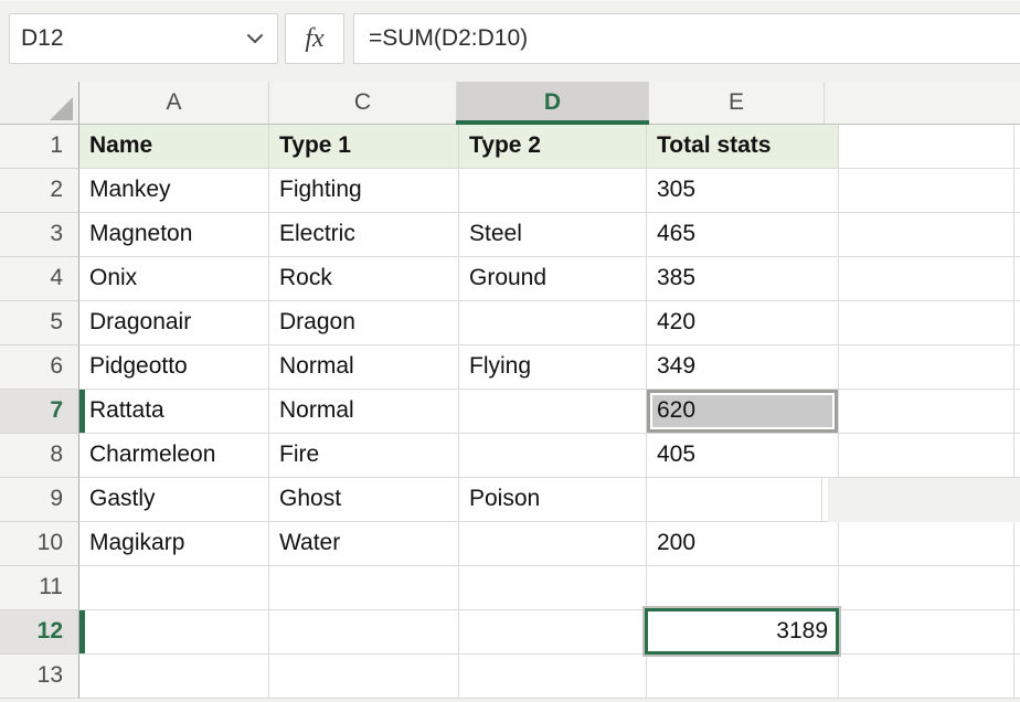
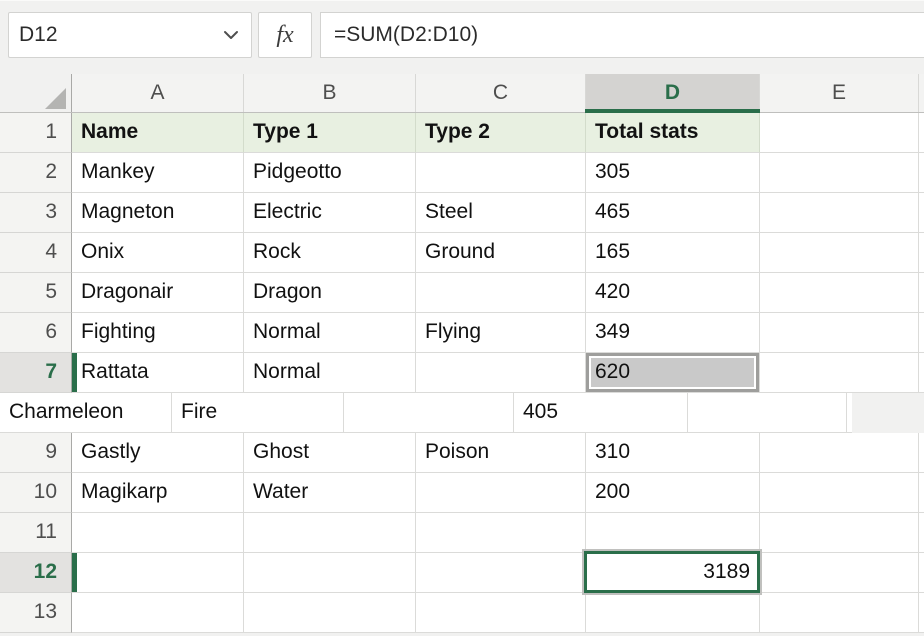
  D12
  fx
  =SUM(D2:D10)
  A
+ B
  C
  D
  E
  1
  Name
  Type 1
  Type 2
  Total stats
  2
  Mankey
- Fighting
+ Pidgeotto
  305
  3
  Magneton
  Electric
  Steel
  465
  4
  Onix
  Rock
  Ground
- 385
+ 165
  5
  Dragonair
  Dragon
  420
  6
- Pidgeotto
+ Fighting
  Normal
  Flying
  349
  7
  Rattata
  Normal
  620
- 8
  Charmeleon
  Fire
  405
  9
  Gastly
  Ghost
  Poison
+ 310
  10
  Magikarp
  Water
  200
  11
  12
  3189
  13
